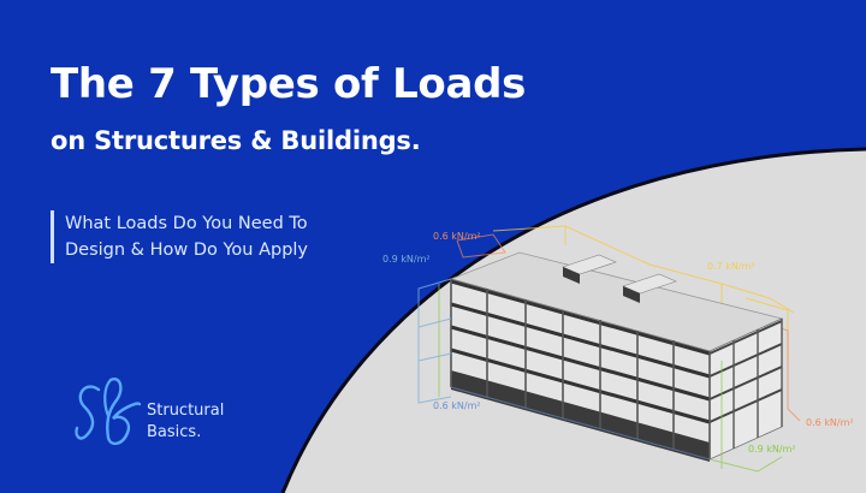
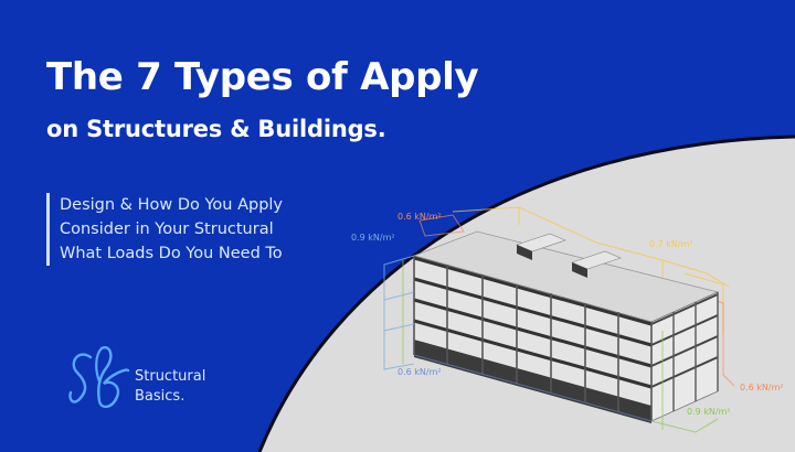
- The 7 Types of Loads
+ The 7 Types of Apply
  on Structures & Buildings.
- What Loads Do You Need To
+ Design & How Do You Apply
+ Consider in Your Structural
- Design & How Do You Apply
+ What Loads Do You Need To
  Structural
  Basics.
  0.6 kN/m²
  0.9 kN/m²
  0.7 kN/m²
  0.6 kN/m²
  0.6 kN/m²
  0.9 kN/m²
